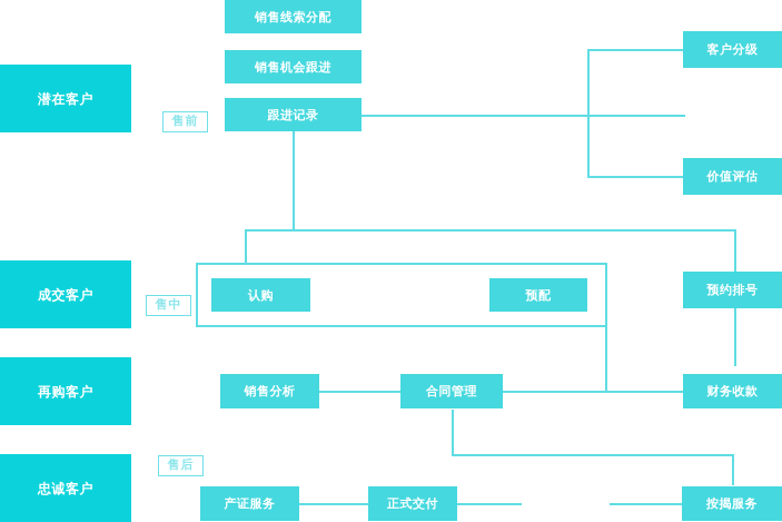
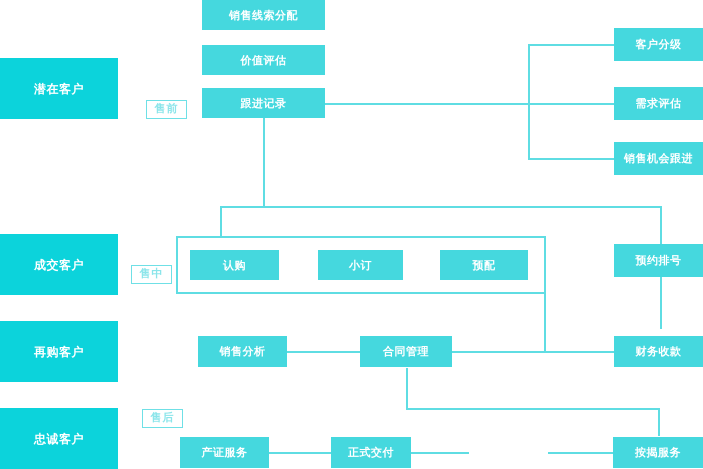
  潜在客户
  成交客户
  再购客户
  忠诚客户
  售前
  售中
  售后
  销售线索分配
- 销售机会跟进
+ 价值评估
  跟进记录
  客户分级
+ 需求评估
- 价值评估
+ 销售机会跟进
  认购
+ 小订
  预配
  预约排号
  销售分析
  合同管理
  财务收款
  产证服务
  正式交付
  按揭服务
